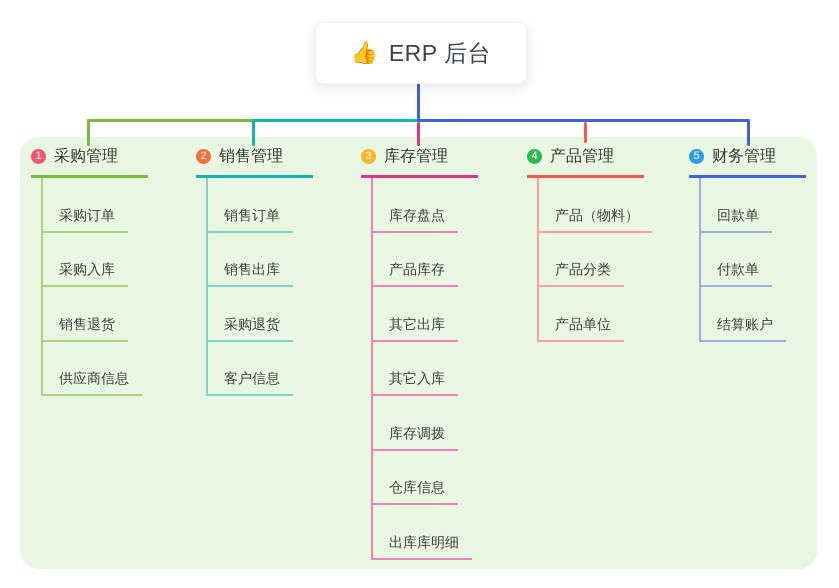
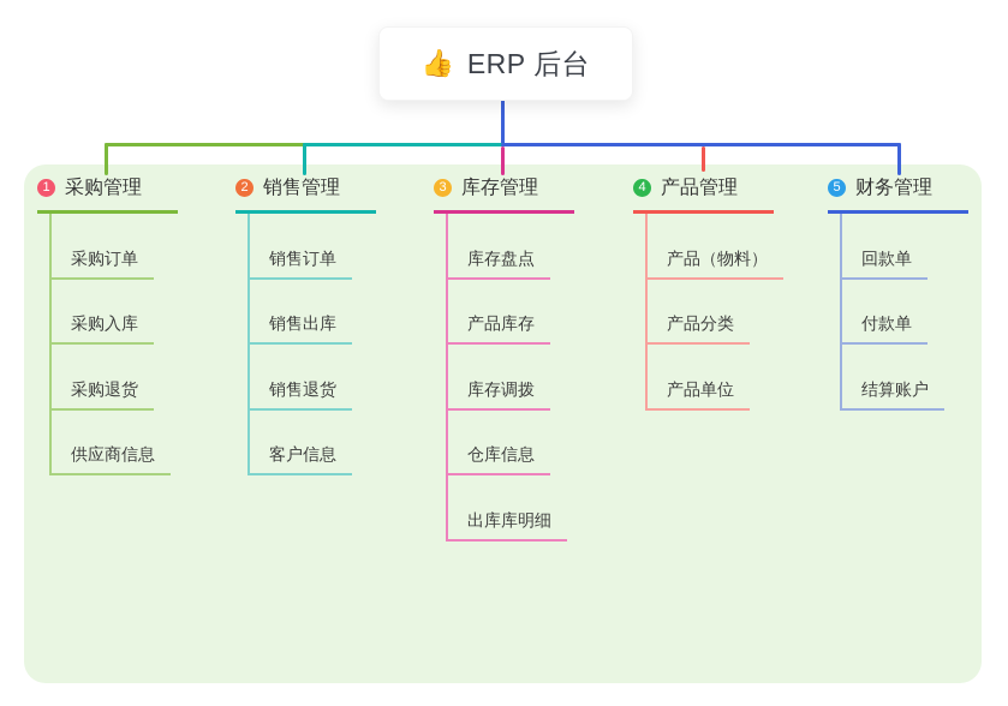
  👍
  ERP 后台
  1
  采购管理
  采购订单
  采购入库
- 销售退货
+ 采购退货
  供应商信息
  2
  销售管理
  销售订单
  销售出库
- 采购退货
+ 销售退货
  客户信息
  3
  库存管理
  库存盘点
  产品库存
- 其它出库
- 其它入库
  库存调拨
  仓库信息
  出库库明细
  4
  产品管理
  产品（物料）
  产品分类
  产品单位
  5
  财务管理
  回款单
  付款单
  结算账户
